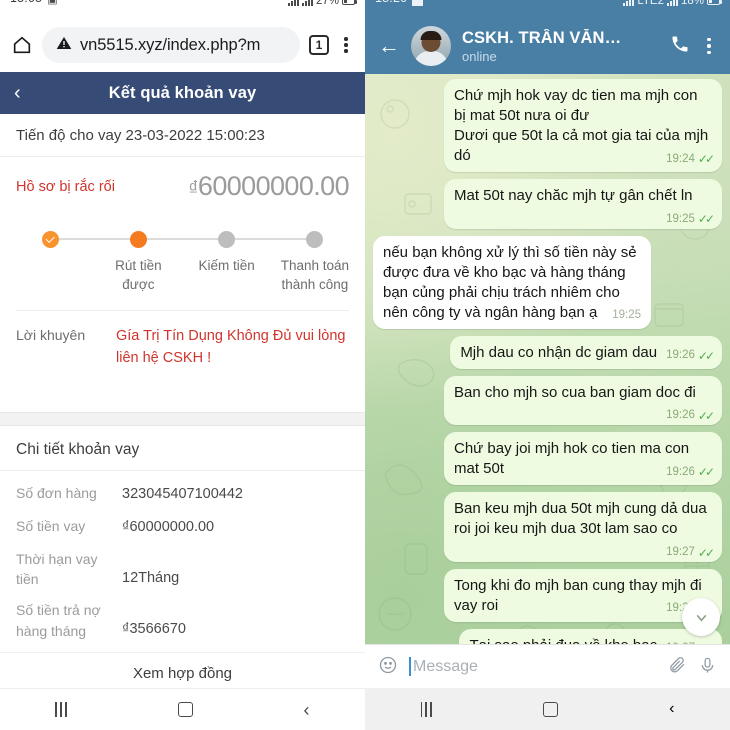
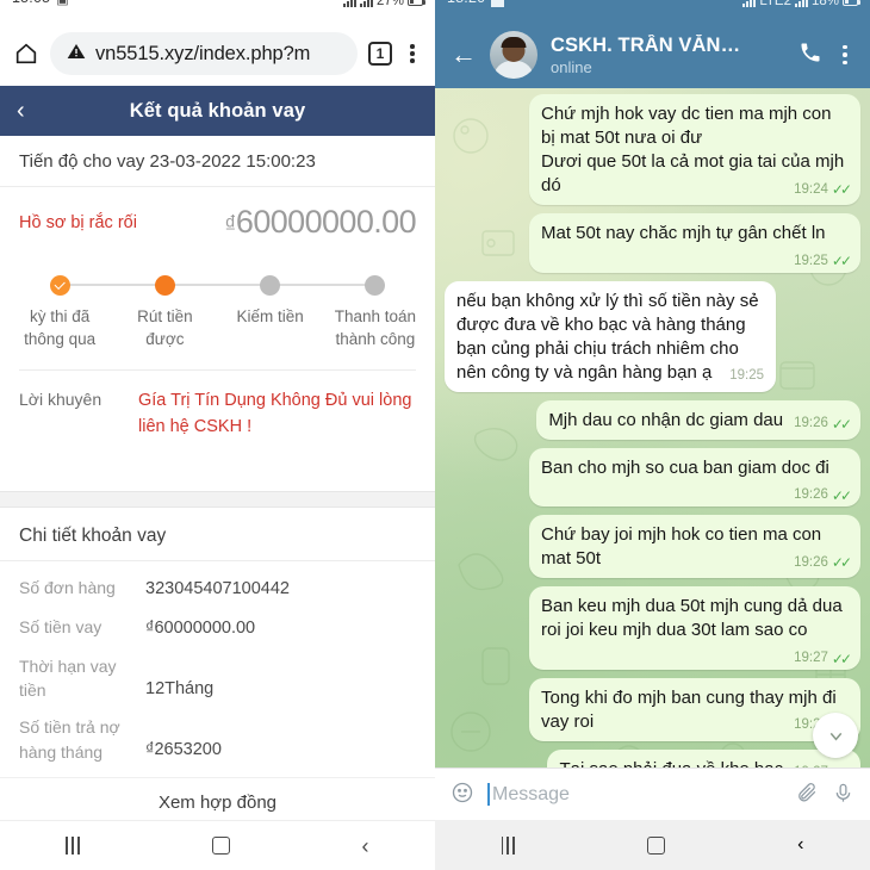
  ▣
  27%
  vn5515.xyz/index.php?m
  1
  ‹
  Kết quả khoản vay
  Tiến độ cho vay 23-03-2022 15:00:23
  Hồ sơ bị rắc rối
  ₫60000000.00
+ kỳ thi đã thông qua
  Rút tiền được
  Kiếm tiền
  Thanh toán thành công
  Lời khuyên
  Gía Trị Tín Dụng Không Đủ vui lòng liên hệ CSKH !
  Chi tiết khoản vay
  Số đơn hàng
  323045407100442
  Số tiền vay
  ₫60000000.00
  Thời hạn vay tiền
  12Tháng
  Số tiền trả nợ hàng tháng
- ₫3566670
+ ₫2653200
  Xem hợp đồng
  ‹
  ▣
  LTE2
  18%
  ←
  CSKH. TRẦN VĂN…
  online
  Chứ mjh hok vay dc tien ma mjh con bị mat 50t nưa oi đư
  Dươi que 50t la cả mot gia tai của mjh dó
  19:24
  ✓✓
  Mat 50t nay chăc mjh tự gân chết ln
  19:25
  ✓✓
  nếu bạn không xử lý thì số tiền này sẻ được đưa về kho bạc và hàng tháng bạn củng phải chịu trách nhiêm cho nên công ty và ngân hàng bạn ạ
  19:25
  Mjh dau co nhận dc giam dau
  19:26
  ✓✓
  Ban cho mjh so cua ban giam doc đi
  19:26
  ✓✓
  Chứ bay joi mjh hok co tien ma con mat 50t
  19:26
  ✓✓
  Ban keu mjh dua 50t mjh cung dả dua roi joi keu mjh dua 30t lam sao co
  19:27
  ✓✓
  Tong khi đo mjh ban cung thay mjh đi vay roi
  Message
  ‹
